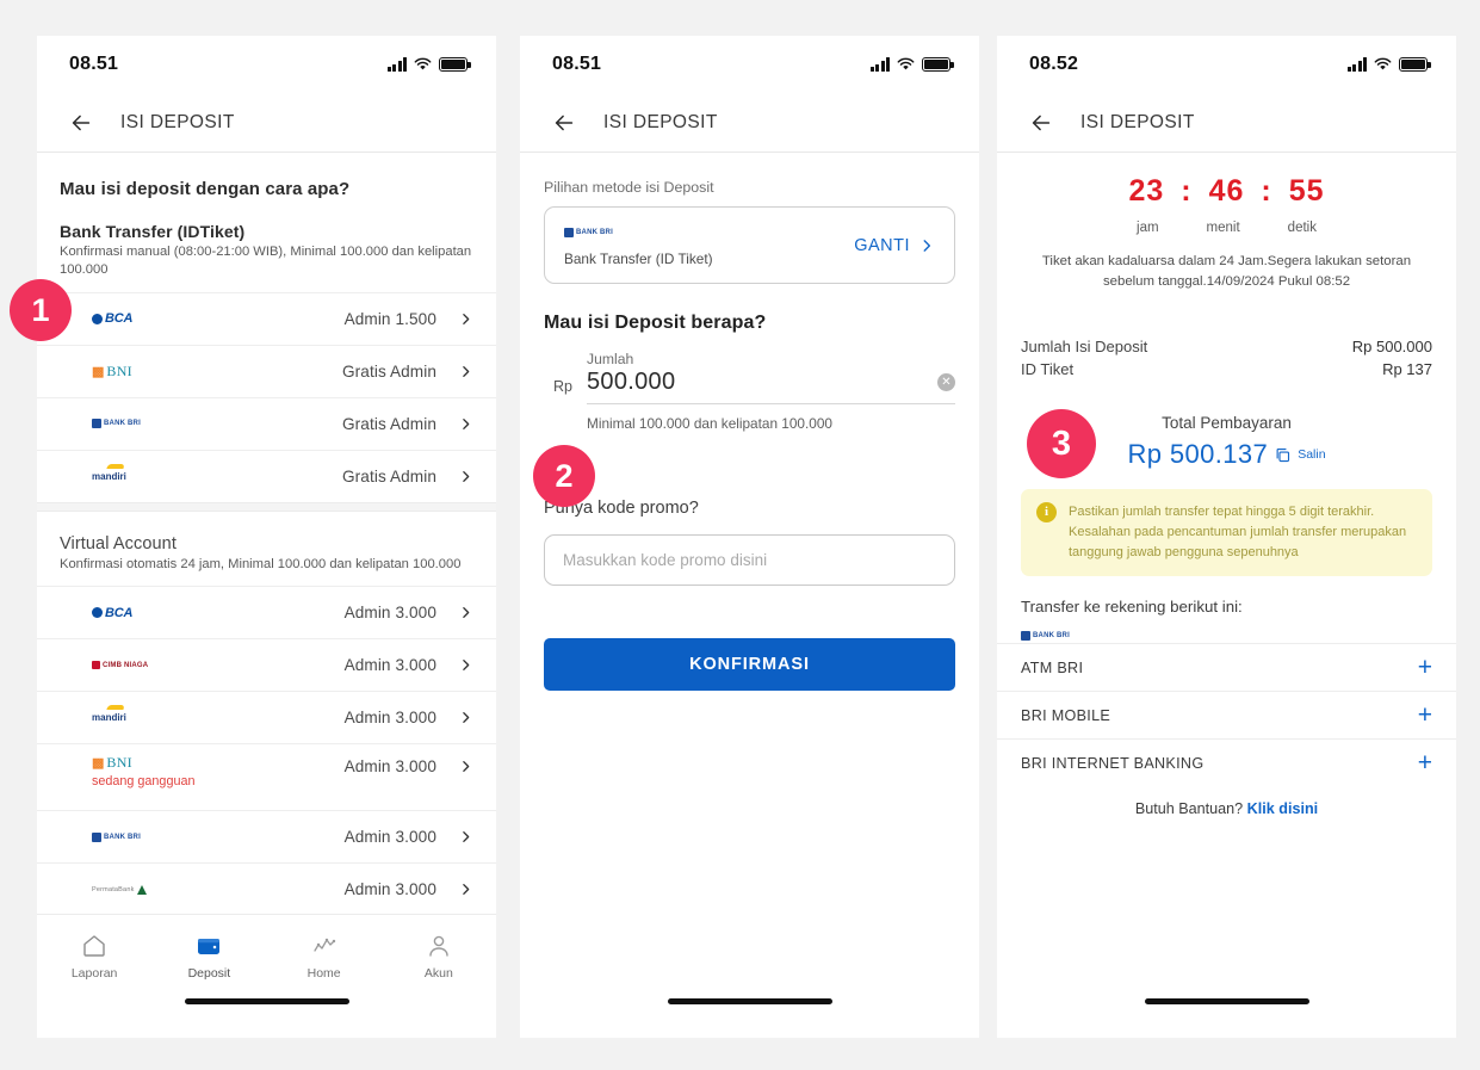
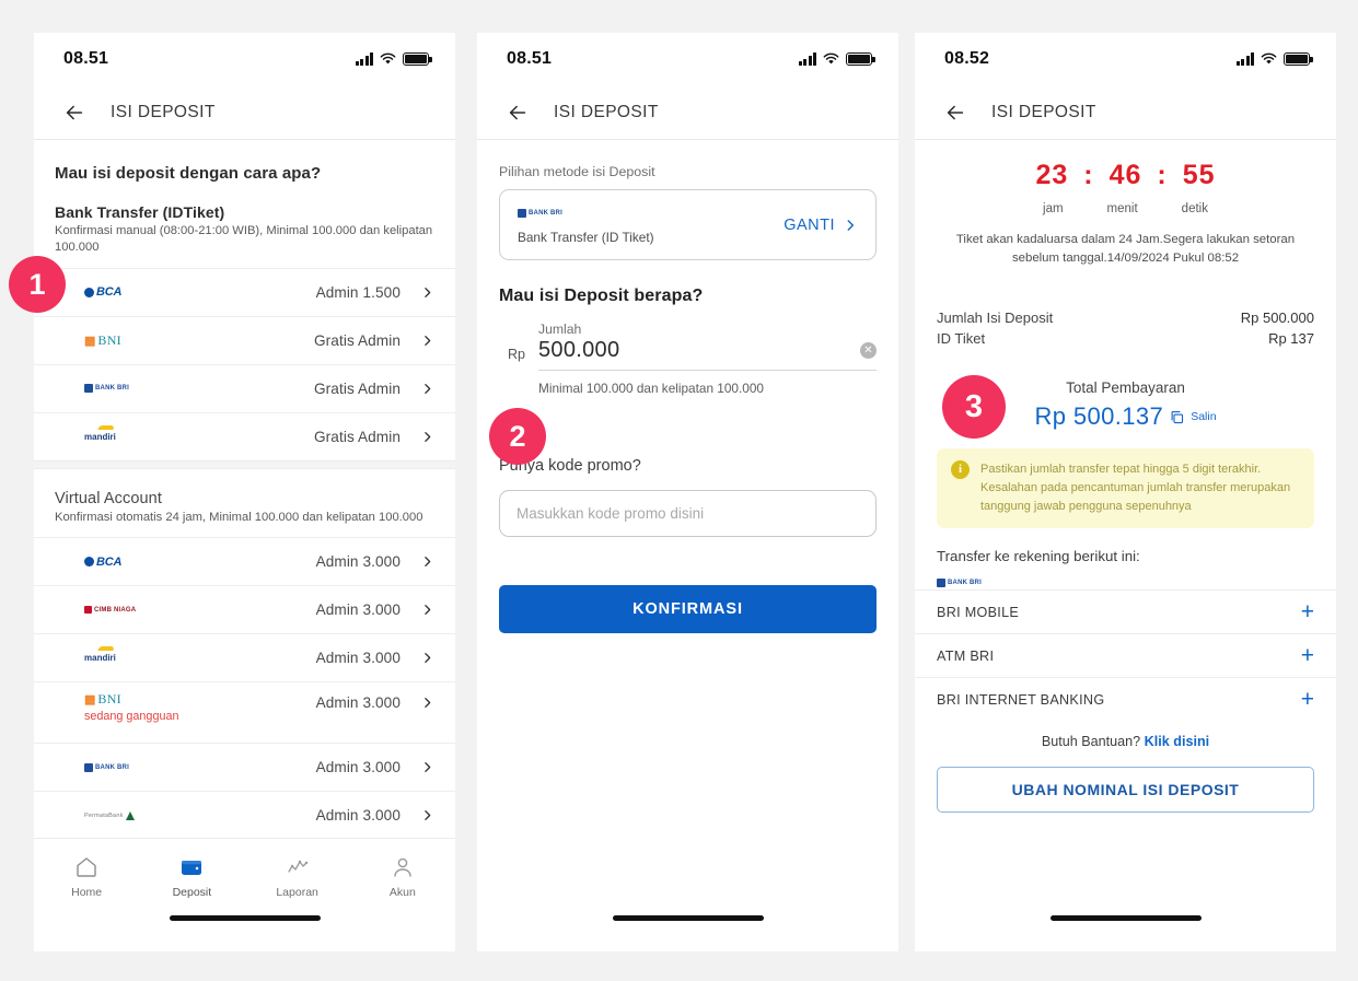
  08.51
  ISI DEPOSIT
  Mau isi deposit dengan cara apa?
  Bank Transfer (IDTiket)
  Konfirmasi manual (08:00-21:00 WIB), Minimal 100.000 dan kelipatan 100.000
  BCA
  Admin 1.500
  ▩
  BNI
  Gratis Admin
  Gratis Admin
  mandiri
  Gratis Admin
  Virtual Account
  Konfirmasi otomatis 24 jam, Minimal 100.000 dan kelipatan 100.000
  BCA
  Admin 3.000
  Admin 3.000
  mandiri
  Admin 3.000
  ▩
  BNI
  sedang gangguan
  Admin 3.000
  Admin 3.000
  Admin 3.000
- Laporan
+ Home
  Deposit
- Home
+ Laporan
  Akun
  08.51
  ISI DEPOSIT
  Pilihan metode isi Deposit
  Bank Transfer (ID Tiket)
  GANTI
  Mau isi Deposit berapa?
  Rp
  Jumlah
  500.000
  ✕
  Minimal 100.000 dan kelipatan 100.000
  Punya kode promo?
  Masukkan kode promo disini KONFIRMASI
  08.52
  ISI DEPOSIT
  23
  :
  46
  :
  55
  jam
  menit
  detik
  Tiket akan kadaluarsa dalam 24 Jam.Segera lakukan setoran sebelum tanggal.14/09/2024 Pukul 08:52
  Jumlah Isi Deposit
  Rp 500.000
  ID Tiket
  Rp 137
  Total Pembayaran
  Rp 500.137
  Salin
  i
  Pastikan jumlah transfer tepat hingga 5 digit terakhir. Kesalahan pada pencantuman jumlah transfer merupakan tanggung jawab pengguna sepenuhnya
  Transfer ke rekening berikut ini:
- ATM BRI
+ BRI MOBILE
  +
- BRI MOBILE
+ ATM BRI
  +
  BRI INTERNET BANKING
  +
  Butuh Bantuan? Klik disini
+ UBAH NOMINAL ISI DEPOSIT
  1
  2
  3
